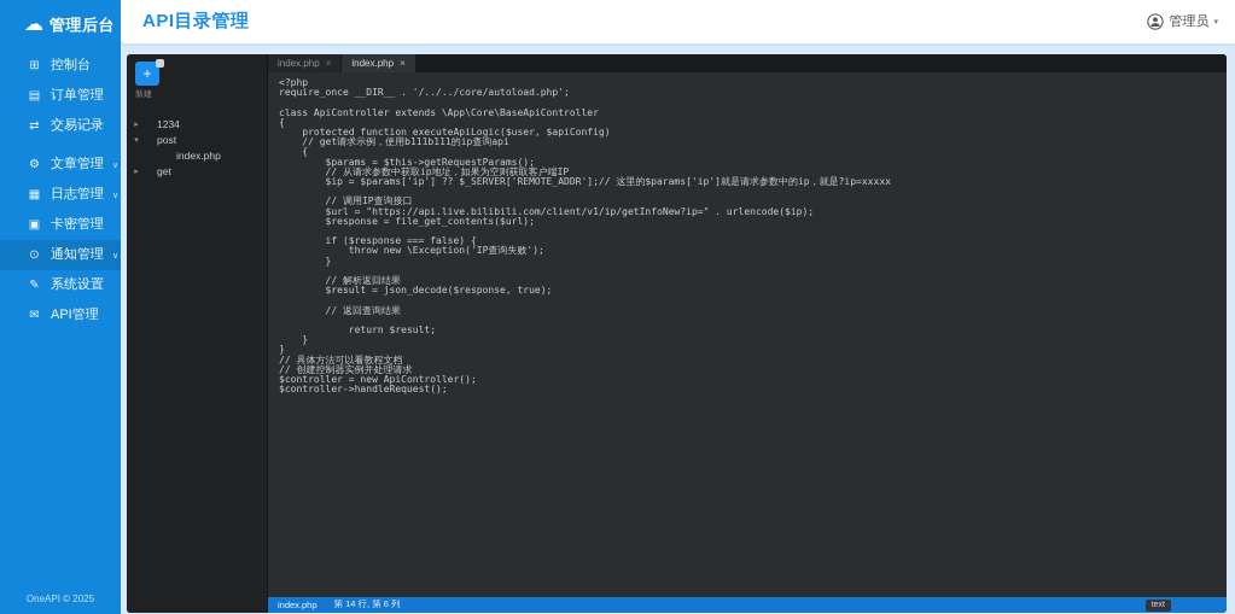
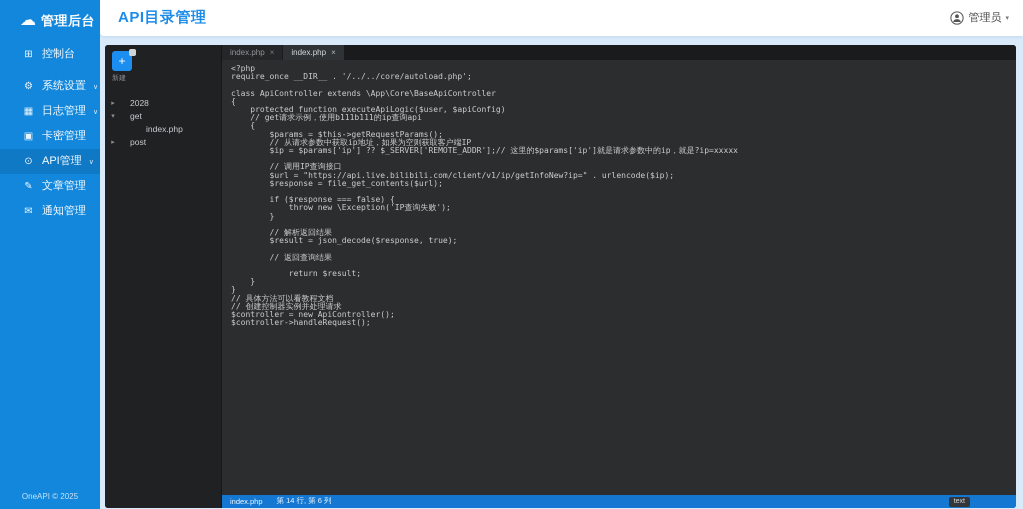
  ☁
  管理后台
  ⊞
  控制台
- ▤
- 订单管理
- ⇄
- 交易记录
  ⚙
- 文章管理
+ 系统设置
  ▦
  日志管理
  ▣
  卡密管理
  ⊙
- 通知管理
+ API管理
  ✎
- 系统设置
+ 文章管理
  ✉
- API管理
+ 通知管理
  OneAPI © 2025
  API目录管理
  管理员
  +
- 1234
+ 2028
- post
+ get
  index.php
- get
+ post
  index.php
  ×
  index.php
  ×
  <?php
  require_once __DIR__ . '/../../core/autoload.php';
  class ApiController extends \App\Core\BaseApiController
  {
  protected function executeApiLogic($user, $apiConfig)
  // get请求示例，使用b111b111的ip查询api
  {
  $params = $this->getRequestParams();
  // 从请求参数中获取ip地址，如果为空则获取客户端IP
  $ip = $params['ip'] ?? $_SERVER['REMOTE_ADDR'];// 这里的$params['ip']就是请求参数中的ip，就是?ip=xxxxx
  // 调用IP查询接口
  $url = "https://api.live.bilibili.com/client/v1/ip/getInfoNew?ip=" . urlencode($ip);
  $response = file_get_contents($url);
  if ($response === false) {
  throw new \Exception('IP查询失败');
  }
  // 解析返回结果
  $result = json_decode($response, true);
  // 返回查询结果
  return $result;
  }
  }
  // 具体方法可以看教程文档
  // 创建控制器实例并处理请求
  $controller = new ApiController();
  $controller->handleRequest();
  index.php
  第 14 行, 第 6 列
